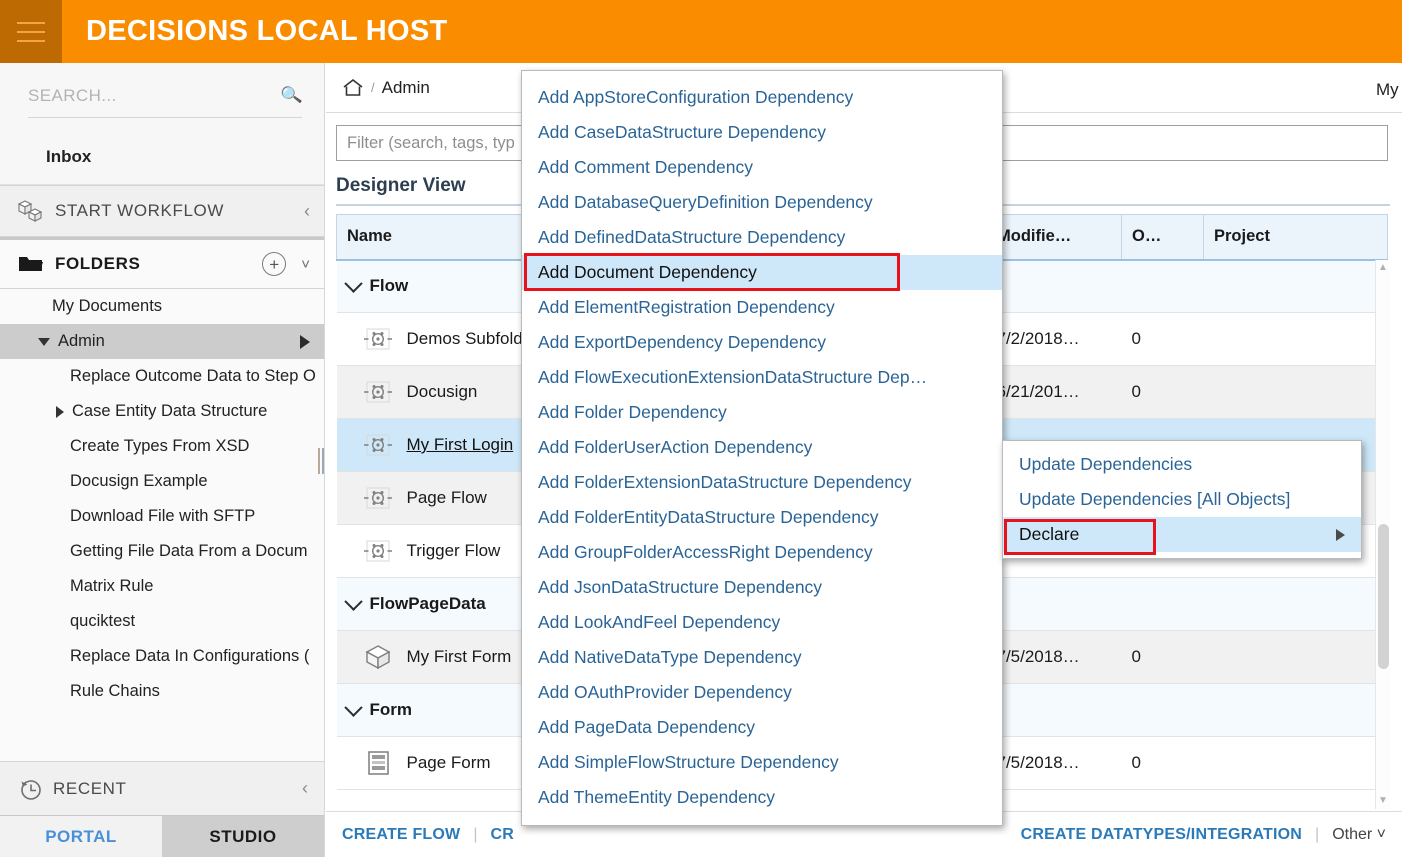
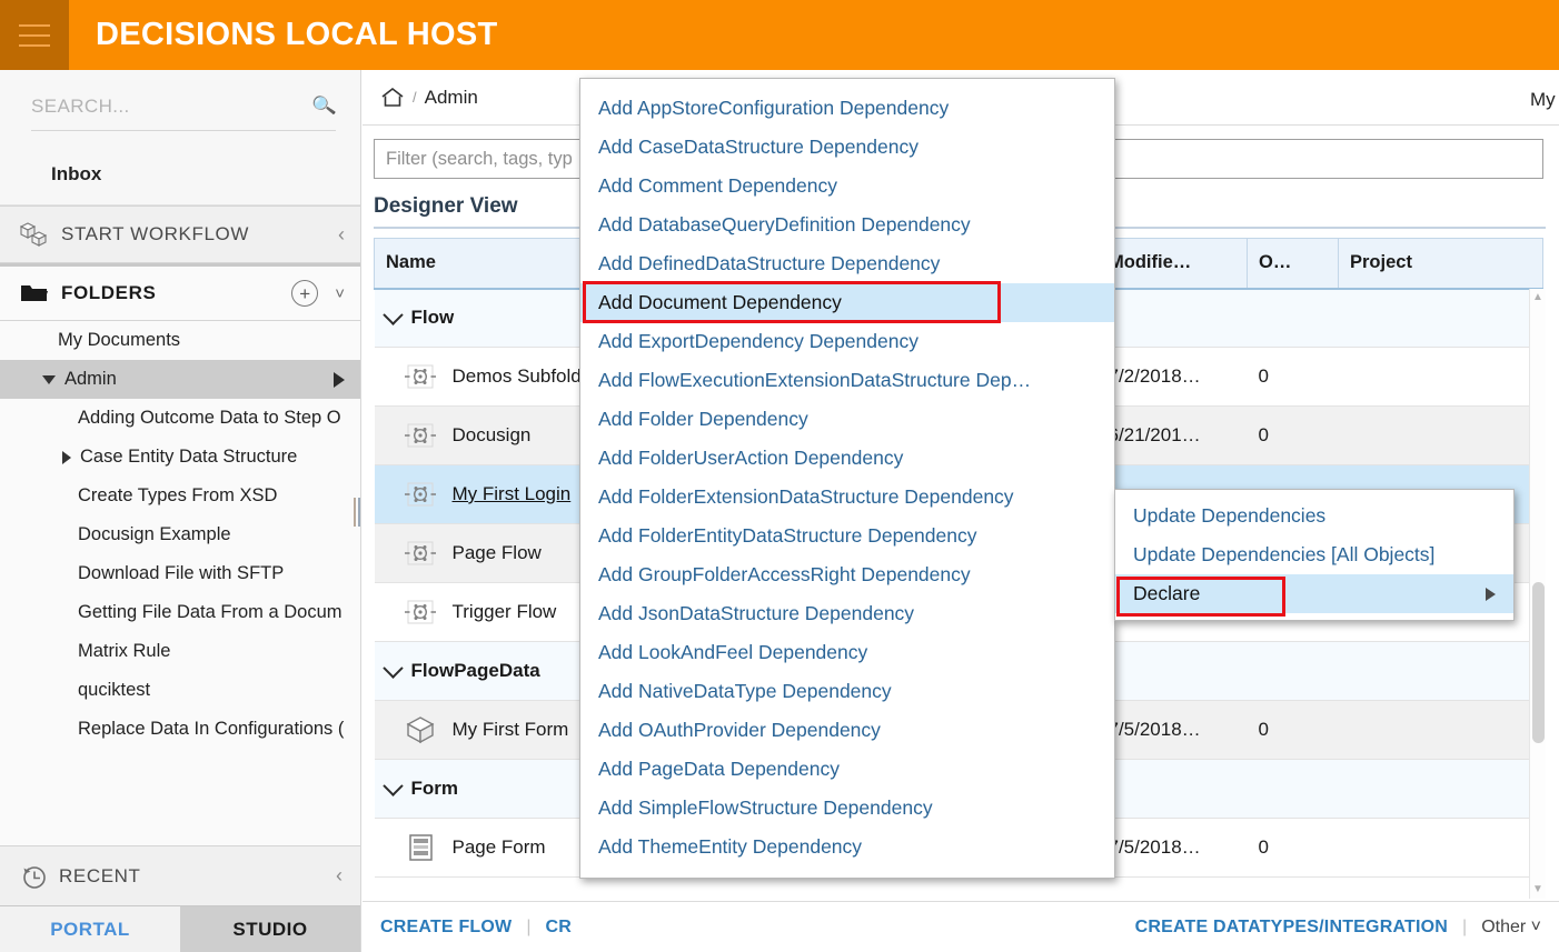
  DECISIONS LOCAL HOST
  SEARCH...
  Inbox
  START WORKFLOW
  ‹
  FOLDERS
  +
  ˅
  My Documents
  Admin
- Replace Outcome Data to Step O
+ Adding Outcome Data to Step O
  Case Entity Data Structure
  Create Types From XSD
  Docusign Example
  Download File with SFTP
  Getting File Data From a Docum
  Matrix Rule
  quciktest
  Replace Data In Configurations (
- Rule Chains
  RECENT
  ‹
  PORTAL
  STUDIO
  /
  Admin
  Filter (search, tags, typ
  Designer View
  Name	Modifie…	O…	Project
  Flow
  Demos Subfold	/2/2018…	0
  Docusign	/21/201…	0
  My First Login
  Page Flow
  FlowPageData
  My First Form	/5/2018…	0
  Form
  Page Form	/5/2018…	0
  ▲
  ▼
  CREATE FLOW
  |
  CR
  CREATE DATATYPES/INTEGRATION
  |
  Other ˅
  Add AppStoreConfiguration Dependency
  Add CaseDataStructure Dependency
  Add Comment Dependency
  Add DatabaseQueryDefinition Dependency
  Add DefinedDataStructure Dependency
  Add Document Dependency
- Add ElementRegistration Dependency
  Add ExportDependency Dependency
  Add FlowExecutionExtensionDataStructure Dep…
  Add Folder Dependency
  Add FolderUserAction Dependency
  Add FolderExtensionDataStructure Dependency
  Add FolderEntityDataStructure Dependency
  Add GroupFolderAccessRight Dependency
  Add JsonDataStructure Dependency
  Add LookAndFeel Dependency
  Add NativeDataType Dependency
  Add OAuthProvider Dependency
  Add PageData Dependency
  Add SimpleFlowStructure Dependency
  Add ThemeEntity Dependency
  Update Dependencies
  Update Dependencies [All Objects]
  Declare
